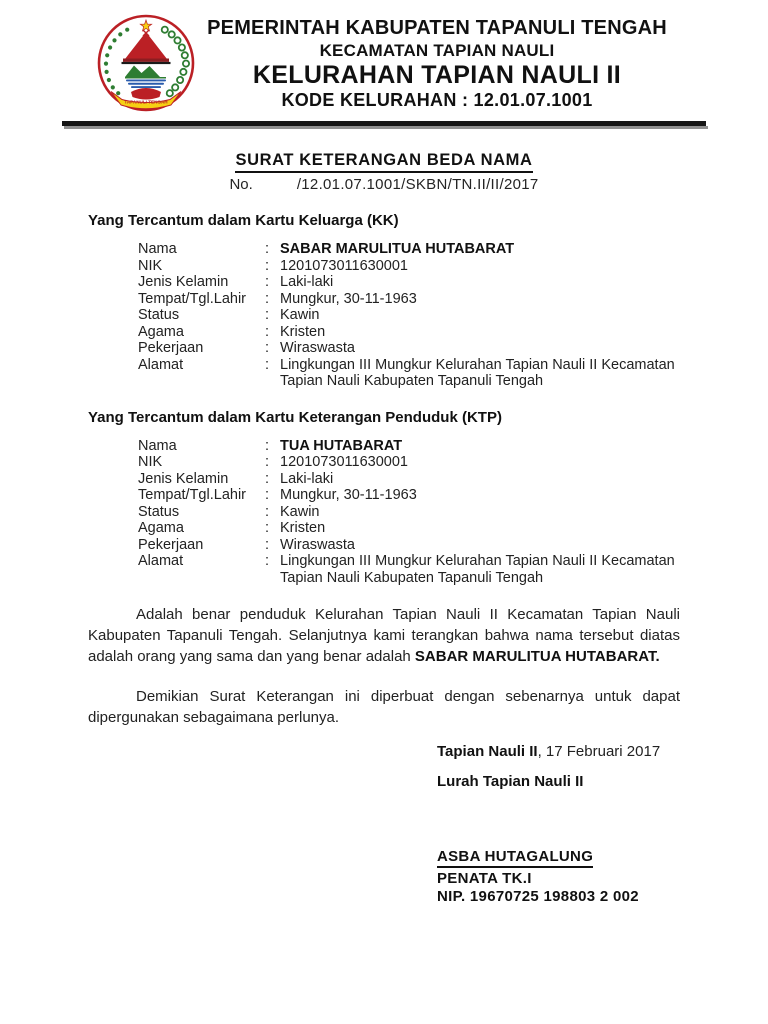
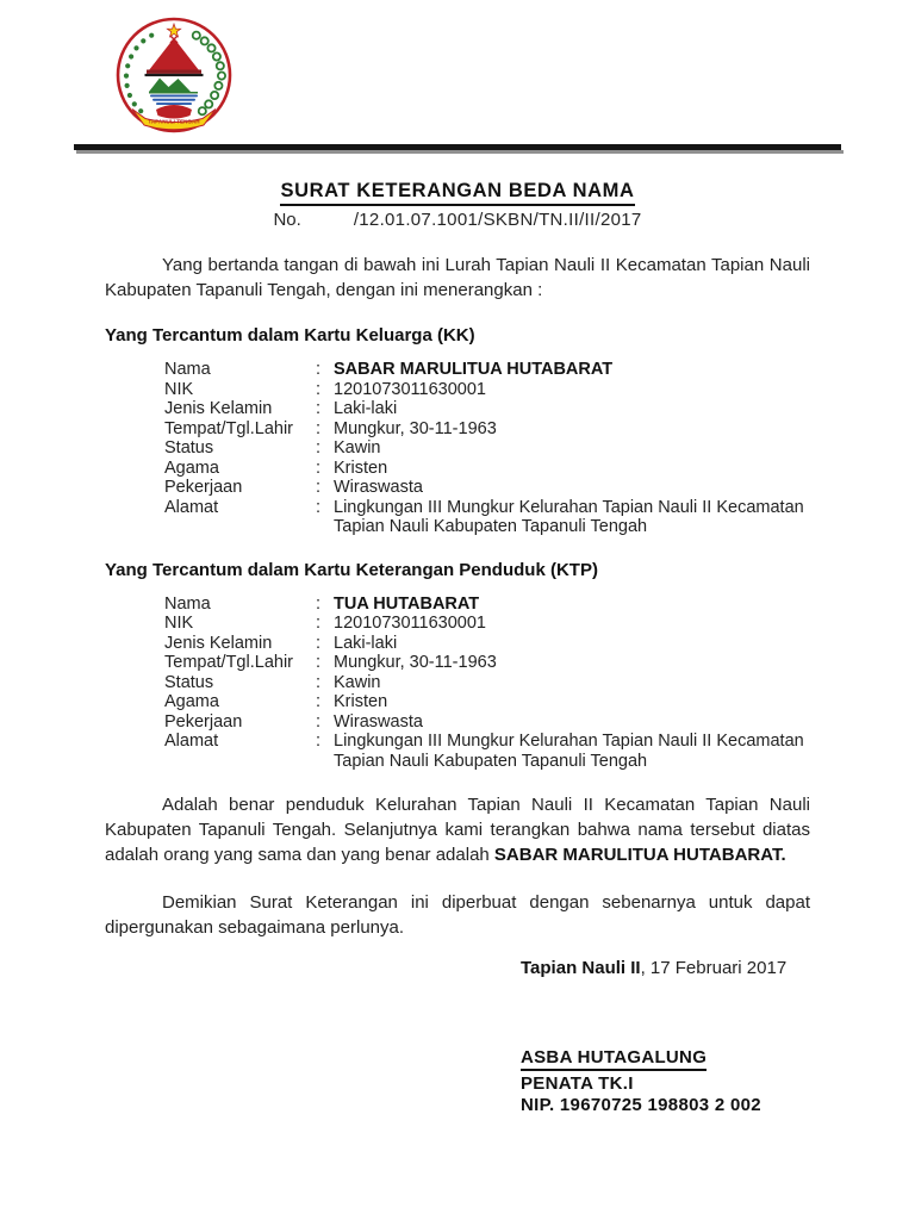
- PEMERINTAH KABUPATEN TAPANULI TENGAH
- KECAMATAN TAPIAN NAULI
- KELURAHAN TAPIAN NAULI II
- KODE KELURAHAN : 12.01.07.1001
  SURAT KETERANGAN BEDA NAMA
  No.
  /12.01.07.1001/SKBN/TN.II/II/2017
+ Yang bertanda tangan di bawah ini Lurah Tapian Nauli II Kecamatan Tapian Nauli Kabupaten Tapanuli Tengah, dengan ini menerangkan :
  Yang Tercantum dalam Kartu Keluarga (KK)
  Nama
  :
  SABAR MARULITUA HUTABARAT
  NIK
  :
  1201073011630001
  Jenis Kelamin
  :
  Laki-laki
  Tempat/Tgl.Lahir
  :
  Mungkur, 30-11-1963
  Status
  :
  Kawin
  Agama
  :
  Kristen
  Pekerjaan
  :
  Wiraswasta
  Alamat
  :
  Lingkungan III Mungkur Kelurahan Tapian Nauli II Kecamatan Tapian Nauli Kabupaten Tapanuli Tengah
  Yang Tercantum dalam Kartu Keterangan Penduduk (KTP)
  Nama
  :
  TUA HUTABARAT
  NIK
  :
  1201073011630001
  Jenis Kelamin
  :
  Laki-laki
  Tempat/Tgl.Lahir
  :
  Mungkur, 30-11-1963
  Status
  :
  Kawin
  Agama
  :
  Kristen
  Pekerjaan
  :
  Wiraswasta
  Alamat
  :
  Lingkungan III Mungkur Kelurahan Tapian Nauli II Kecamatan Tapian Nauli Kabupaten Tapanuli Tengah
  Adalah benar penduduk Kelurahan Tapian Nauli II Kecamatan Tapian Nauli Kabupaten Tapanuli Tengah. Selanjutnya kami terangkan bahwa nama tersebut diatas adalah orang yang sama dan yang benar adalah SABAR MARULITUA HUTABARAT.
  Demikian Surat Keterangan ini diperbuat dengan sebenarnya untuk dapat dipergunakan sebagaimana perlunya.
  Tapian Nauli II, 17 Februari 2017
- Lurah Tapian Nauli II
  ASBA HUTAGALUNG
  PENATA TK.I
  NIP. 19670725 198803 2 002
